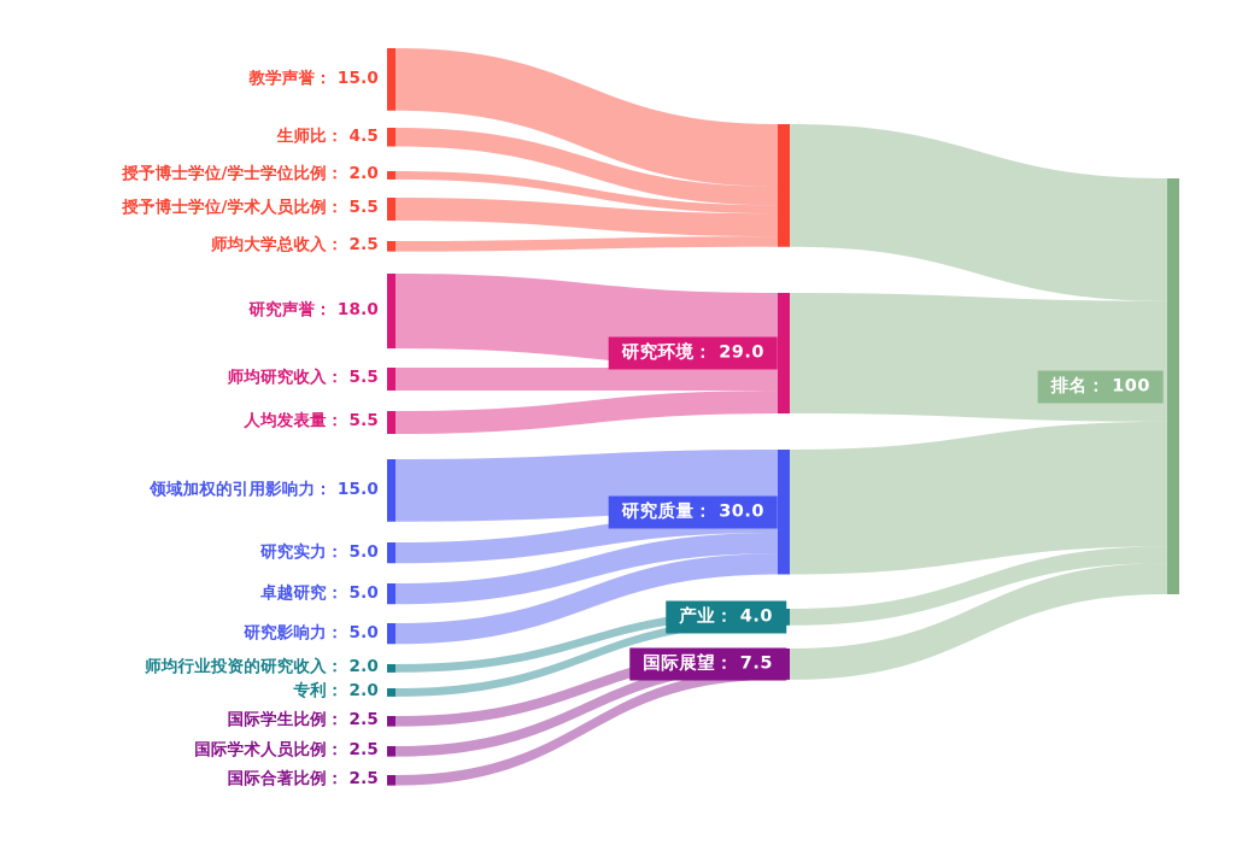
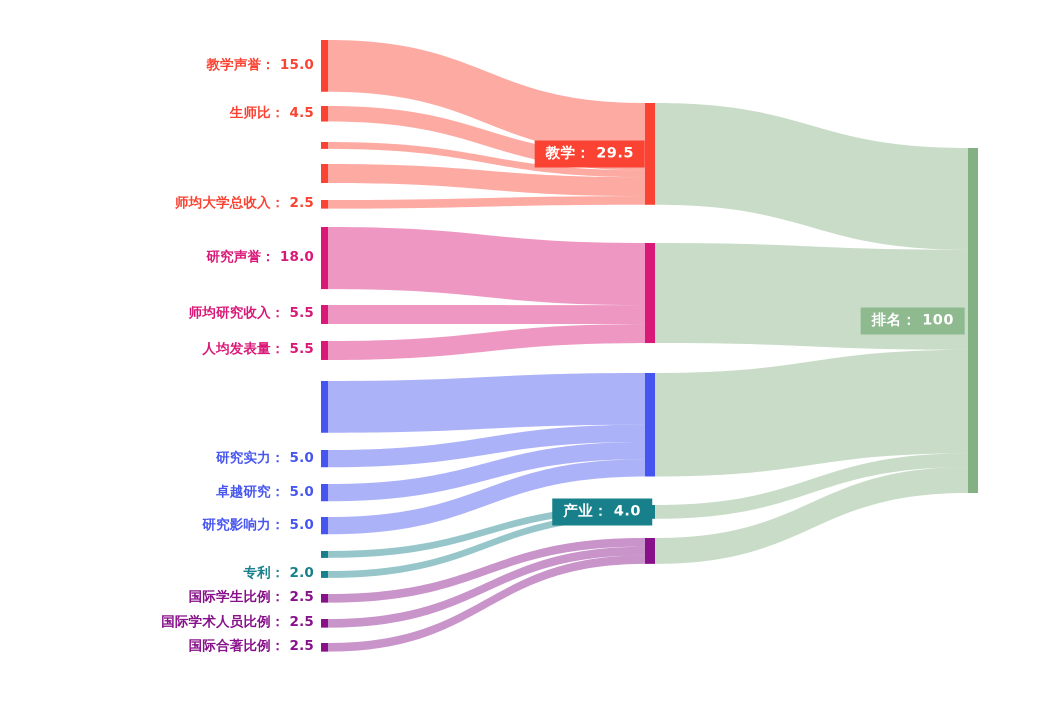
  教学声誉： 15.0
  生师比： 4.5
- 授予博士学位/学士学位比例： 2.0
- 授予博士学位/学术人员比例： 5.5
  师均大学总收入： 2.5
+ 教学： 29.5
  研究声誉： 18.0
  师均研究收入： 5.5
  人均发表量： 5.5
- 研究环境： 29.0
- 领域加权的引用影响力： 15.0
  研究实力： 5.0
  卓越研究： 5.0
  研究影响力： 5.0
- 研究质量： 30.0
- 师均行业投资的研究收入： 2.0
  专利： 2.0
  产业： 4.0
  国际学生比例： 2.5
  国际学术人员比例： 2.5
  国际合著比例： 2.5
- 国际展望： 7.5
  排名： 100
